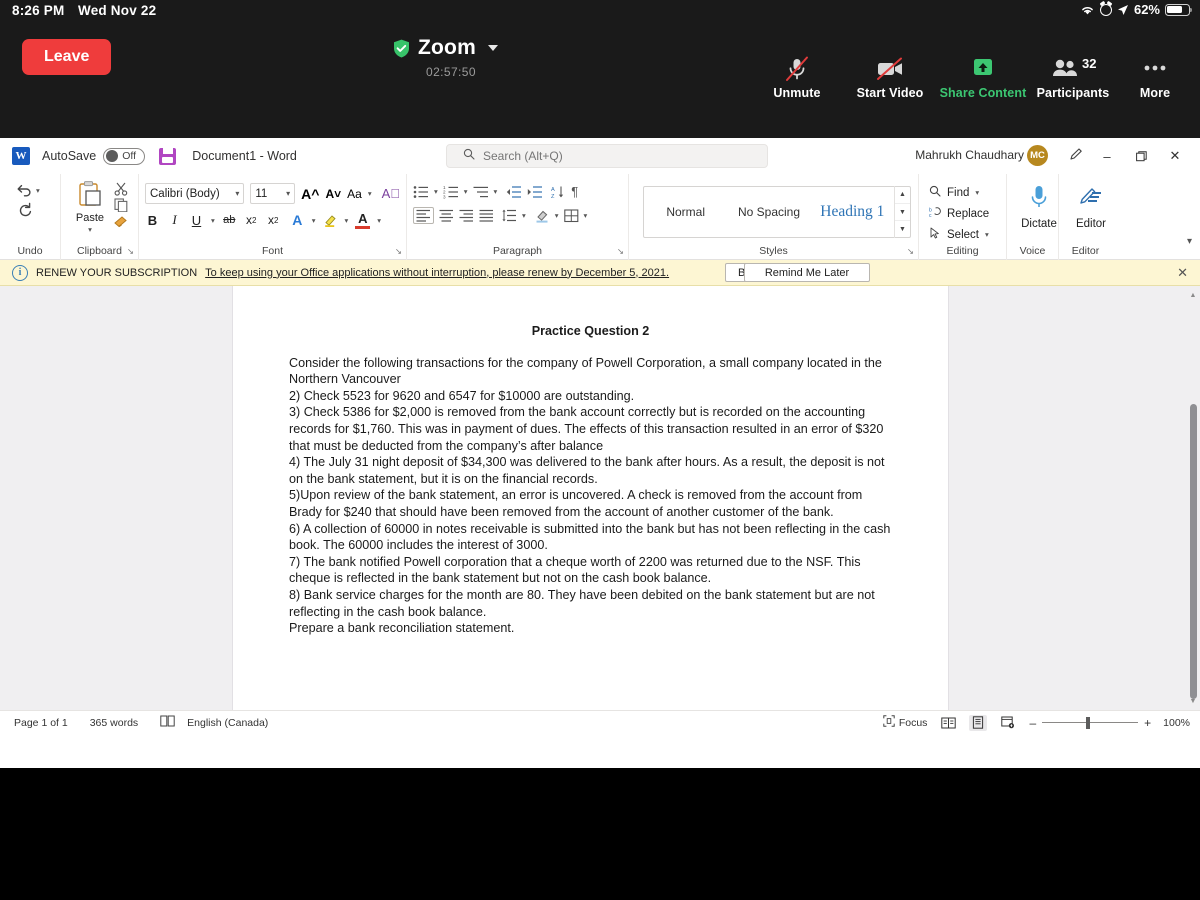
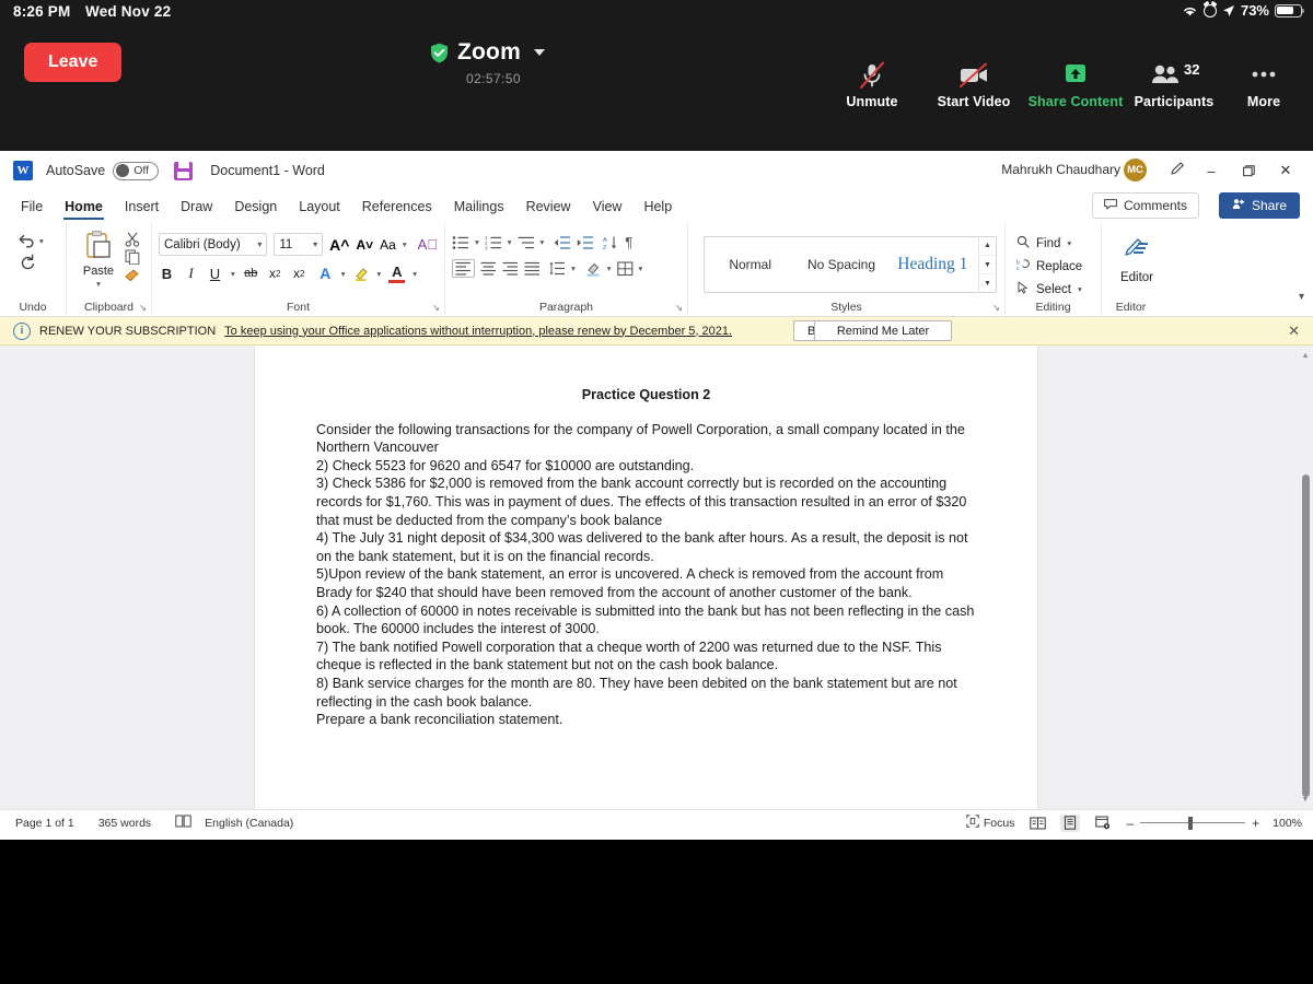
  8:26 PM
  Wed Nov 22
- 62%
+ 73%
  Leave
  Zoom
  02:57:50
  Unmute
  Start Video
  Share Content
  32
  Participants
  More
  W
  AutoSave
  Off
  Document1 - Word
- Search (Alt+Q)
  Mahrukh Chaudhary
  MC
  –
  ✕
+ File
+ Home
+ Insert
+ Draw
+ Design
+ Layout
+ References
+ Mailings
+ Review
+ View
+ Help
+ Comments
+ Share
  ▾
  Undo
  Paste
  ▾
  Clipboard
  ↘
  Calibri (Body)
  ▾
  11
  ▾
  A^
  A˅
  Aa
  ▾
  A⃠
  B
  I
  U
  ▾
  ab
  x
  2
  x
  2
  A
  ▾
  ▾
  A
  ▾
  Font
  ↘
  ▾
  ▾
  ▾
  ¶
  ▾
  ▾
  ▾
  Paragraph
  ↘
  Normal
  No Spacing
  Heading 1
  Styles
  ↘
  Find
  ▾
  Replace
  Select
  ▾
  Editing
- Dictate
- Voice
  Editor
  Editor
  ▾
  i
  RENEW YOUR SUBSCRIPTION
  To keep using your Office applications without interruption, please renew by December 5, 2021.
  Remind Me Later
  ✕
  Practice Question 2
  Consider the following transactions for the company of Powell Corporation, a small company located in the Northern Vancouver
  2) Check 5523 for 9620 and 6547 for $10000 are outstanding.
- 3) Check 5386 for $2,000 is removed from the bank account correctly but is recorded on the accounting records for $1,760. This was in payment of dues. The effects of this transaction resulted in an error of $320 that must be deducted from the company’s after balance
+ 3) Check 5386 for $2,000 is removed from the bank account correctly but is recorded on the accounting records for $1,760. This was in payment of dues. The effects of this transaction resulted in an error of $320 that must be deducted from the company’s book balance
  4) The July 31 night deposit of $34,300 was delivered to the bank after hours. As a result, the deposit is not on the bank statement, but it is on the financial records.
  5)Upon review of the bank statement, an error is uncovered. A check is removed from the account from Brady for $240 that should have been removed from the account of another customer of the bank.
  6) A collection of 60000 in notes receivable is submitted into the bank but has not been reflecting in the cash book. The 60000 includes the interest of 3000.
  7) The bank notified Powell corporation that a cheque worth of 2200 was returned due to the NSF. This cheque is reflected in the bank statement but not on the cash book balance.
  8) Bank service charges for the month are 80. They have been debited on the bank statement but are not reflecting in the cash book balance.
  Prepare a bank reconciliation statement.
  Page 1 of 1
  365 words
  English (Canada)
  Focus
  –
  +
  100%
